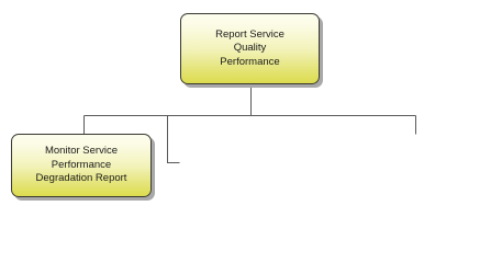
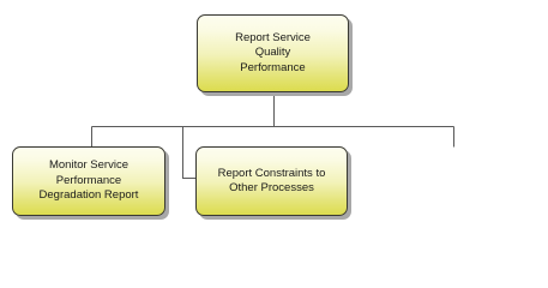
  Report Service
  Quality
  Performance
  Monitor Service
  Performance
  Degradation Report
+ Report Constraints to
+ Other Processes
